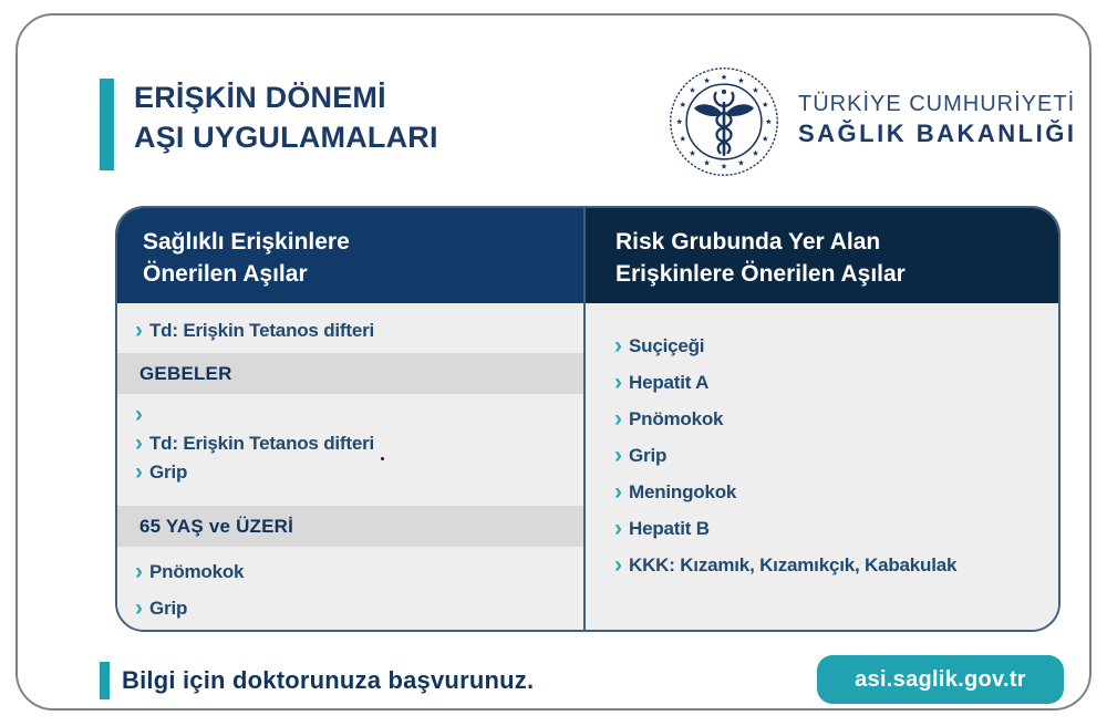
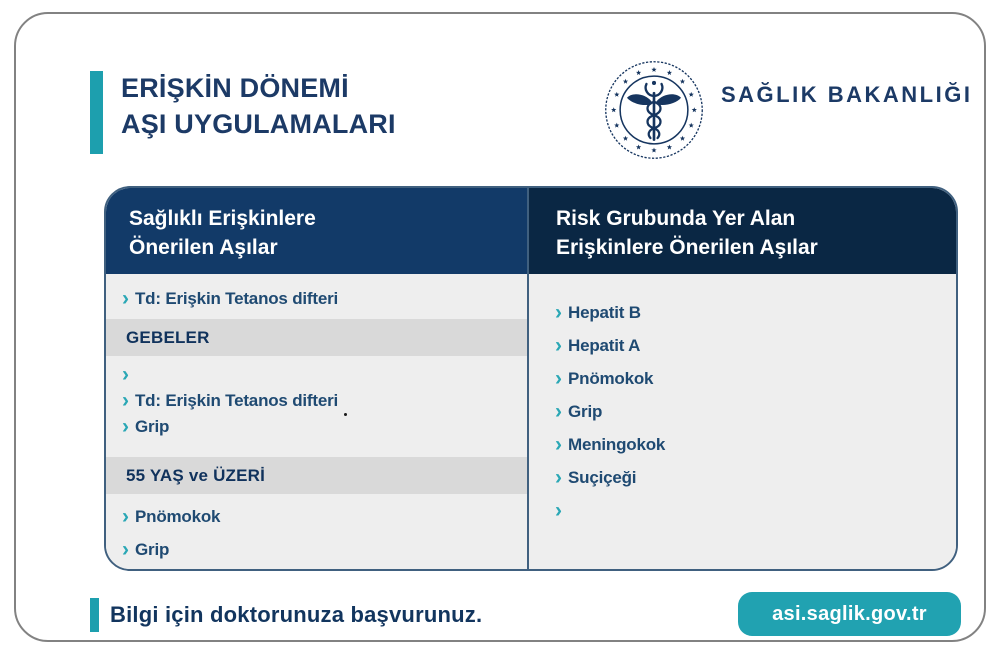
  ERİŞKİN DÖNEMİ
  AŞI UYGULAMALARI
- TÜRKİYE CUMHURİYETİ
  SAĞLIK BAKANLIĞI
  Sağlıklı Erişkinlere
  Önerilen Aşılar
  Risk Grubunda Yer Alan
  Erişkinlere Önerilen Aşılar
  ›
  Td: Erişkin Tetanos difteri
  GEBELER
  ›
  ›
  Td: Erişkin Tetanos difteri
  ›
  Grip
- 65 YAŞ ve ÜZERİ
+ 55 YAŞ ve ÜZERİ
  ›
  Pnömokok
  ›
  Grip
  ›
- Suçiçeği
+ Hepatit B
  ›
  Hepatit A
  ›
  Pnömokok
  ›
  Grip
  ›
  Meningokok
  ›
- Hepatit B
+ Suçiçeği
  ›
- KKK: Kızamık, Kızamıkçık, Kabakulak
  Bilgi için doktorunuza başvurunuz.
  asi.saglik.gov.tr
